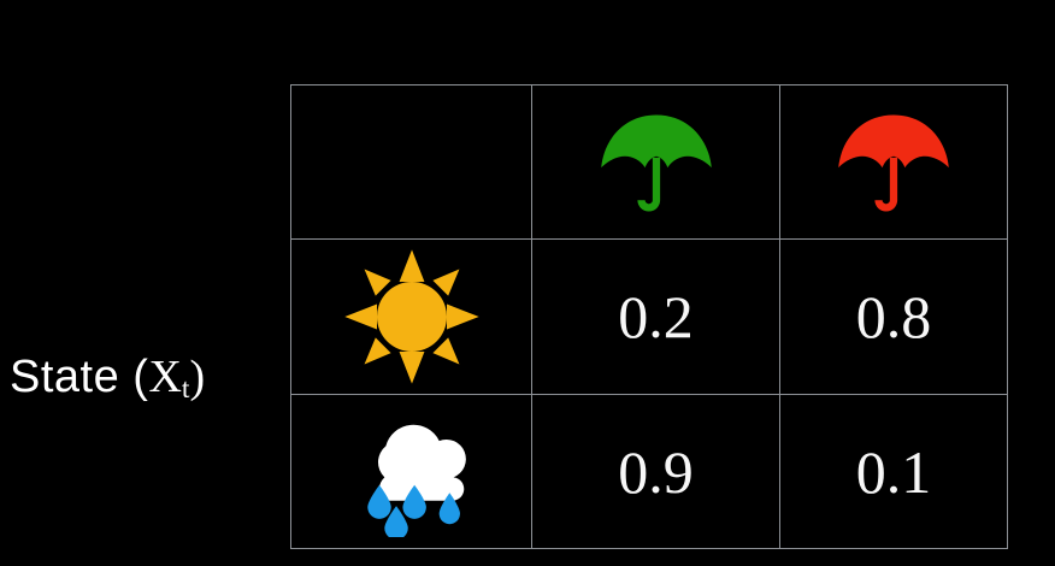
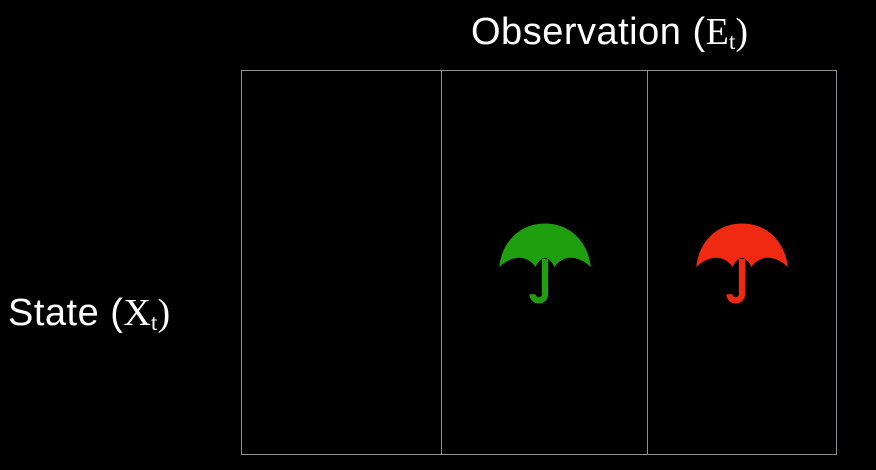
+ Observation (Et)
  State (Xt)
- 	0.2	0.8
- 	0.9	0.1
